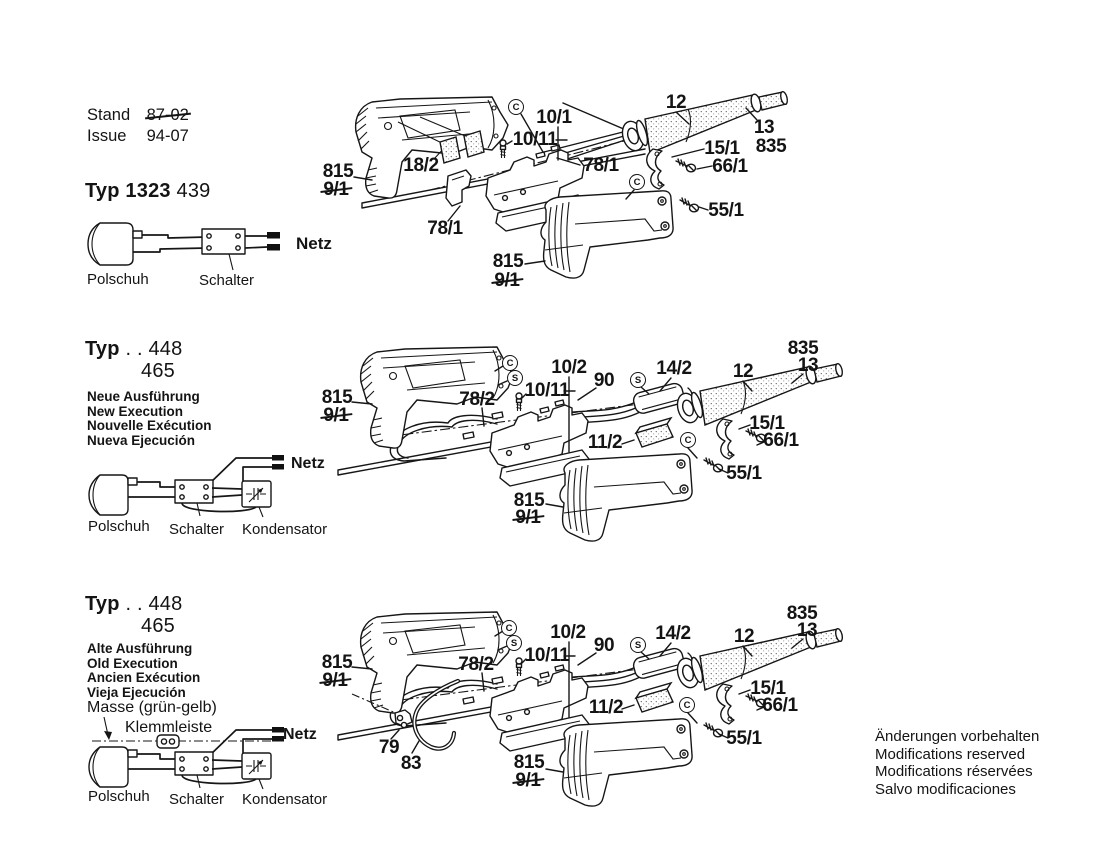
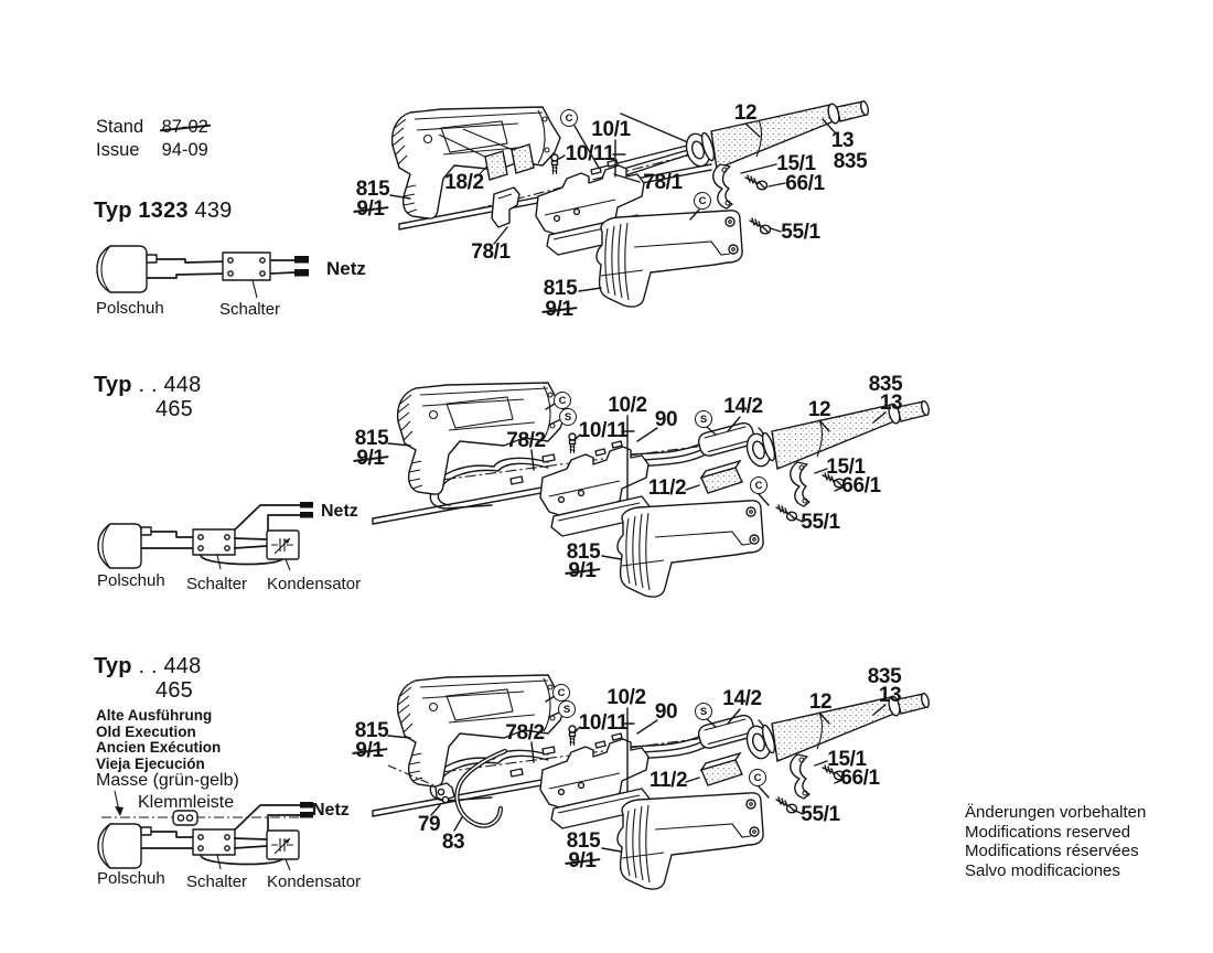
  Stand 87-02
- Issue 94-07
+ Issue 94-09
  Typ 1323 439
  Polschuh
  Schalter
  Netz
  12
  13
  835
  10/1
  10/11
  815
  9/1
  18/2
  78/1
  15/1
  66/1
  78/1
  55/1
  815
  9/1
  C
  C
  Typ . . 448
  465
- Neue Ausführung
- New Execution
- Nouvelle Exécution
- Nueva Ejecución
  Polschuh
  Schalter
  Kondensator
  Netz
  835
  13
  12
  10/2
  90
  14/2
  10/11
  815
  9/1
  78/2
  15/1
  66/1
  11/2
  55/1
  815
  9/1
  C
  S
  S
  C
  Typ . . 448
  465
  Alte Ausführung
  Old Execution
  Ancien Exécution
  Vieja Ejecución
  Masse (grün-gelb)
  Klemmleiste
  Polschuh
  Schalter
  Kondensator
  Netz
  835
  13
  12
  10/2
  90
  14/2
  10/11
  815
  9/1
  78/2
  15/1
  66/1
  11/2
  79
  83
  55/1
  815
  9/1
  C
  S
  S
  C
  Änderungen vorbehalten
  Modifications reserved
  Modifications réservées
  Salvo modificaciones
